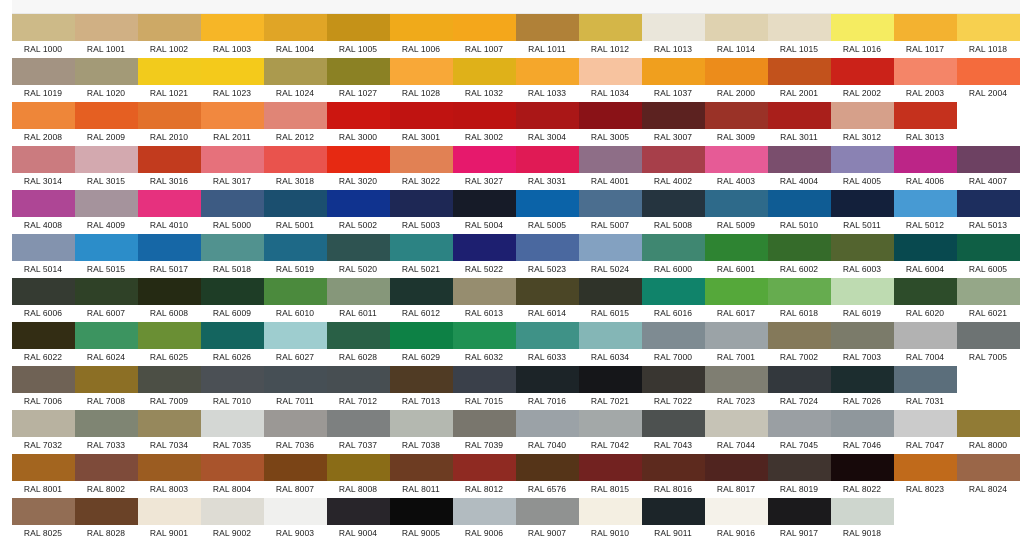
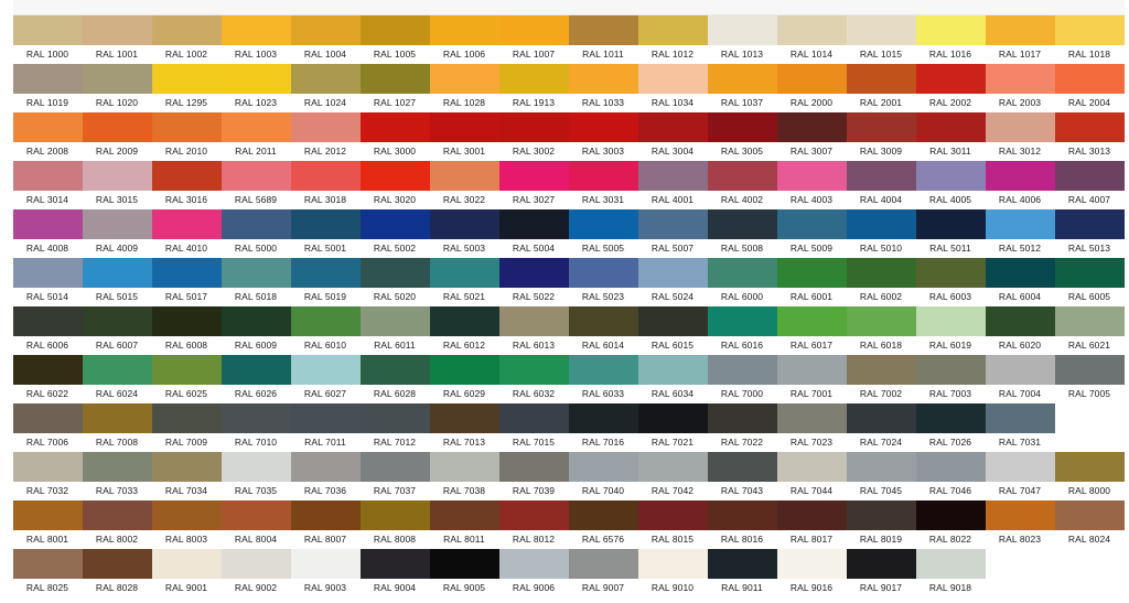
  RAL 1000
  RAL 1001
  RAL 1002
  RAL 1003
  RAL 1004
  RAL 1005
  RAL 1006
  RAL 1007
  RAL 1011
  RAL 1012
  RAL 1013
  RAL 1014
  RAL 1015
  RAL 1016
  RAL 1017
  RAL 1018
  RAL 1019
  RAL 1020
- RAL 1021
+ RAL 1295
  RAL 1023
  RAL 1024
  RAL 1027
  RAL 1028
- RAL 1032
+ RAL 1913
  RAL 1033
  RAL 1034
  RAL 1037
  RAL 2000
  RAL 2001
  RAL 2002
  RAL 2003
  RAL 2004
  RAL 2008
  RAL 2009
  RAL 2010
  RAL 2011
  RAL 2012
  RAL 3000
  RAL 3001
  RAL 3002
+ RAL 3003
  RAL 3004
  RAL 3005
  RAL 3007
  RAL 3009
  RAL 3011
  RAL 3012
  RAL 3013
  RAL 3014
  RAL 3015
  RAL 3016
- RAL 3017
+ RAL 5689
  RAL 3018
  RAL 3020
  RAL 3022
  RAL 3027
  RAL 3031
  RAL 4001
  RAL 4002
  RAL 4003
  RAL 4004
  RAL 4005
  RAL 4006
  RAL 4007
  RAL 4008
  RAL 4009
  RAL 4010
  RAL 5000
  RAL 5001
  RAL 5002
  RAL 5003
  RAL 5004
  RAL 5005
  RAL 5007
  RAL 5008
  RAL 5009
  RAL 5010
  RAL 5011
  RAL 5012
  RAL 5013
  RAL 5014
  RAL 5015
  RAL 5017
  RAL 5018
  RAL 5019
  RAL 5020
  RAL 5021
  RAL 5022
  RAL 5023
  RAL 5024
  RAL 6000
  RAL 6001
  RAL 6002
  RAL 6003
  RAL 6004
  RAL 6005
  RAL 6006
  RAL 6007
  RAL 6008
  RAL 6009
  RAL 6010
  RAL 6011
  RAL 6012
  RAL 6013
  RAL 6014
  RAL 6015
  RAL 6016
  RAL 6017
  RAL 6018
  RAL 6019
  RAL 6020
  RAL 6021
  RAL 6022
  RAL 6024
  RAL 6025
  RAL 6026
  RAL 6027
  RAL 6028
  RAL 6029
  RAL 6032
  RAL 6033
  RAL 6034
  RAL 7000
  RAL 7001
  RAL 7002
  RAL 7003
  RAL 7004
  RAL 7005
  RAL 7006
  RAL 7008
  RAL 7009
  RAL 7010
  RAL 7011
  RAL 7012
  RAL 7013
  RAL 7015
  RAL 7016
  RAL 7021
  RAL 7022
  RAL 7023
  RAL 7024
  RAL 7026
  RAL 7031
  RAL 7032
  RAL 7033
  RAL 7034
  RAL 7035
  RAL 7036
  RAL 7037
  RAL 7038
  RAL 7039
  RAL 7040
  RAL 7042
  RAL 7043
  RAL 7044
  RAL 7045
  RAL 7046
  RAL 7047
  RAL 8000
  RAL 8001
  RAL 8002
  RAL 8003
  RAL 8004
  RAL 8007
  RAL 8008
  RAL 8011
  RAL 8012
  RAL 6576
  RAL 8015
  RAL 8016
  RAL 8017
  RAL 8019
  RAL 8022
  RAL 8023
  RAL 8024
  RAL 8025
  RAL 8028
  RAL 9001
  RAL 9002
  RAL 9003
  RAL 9004
  RAL 9005
  RAL 9006
  RAL 9007
  RAL 9010
  RAL 9011
  RAL 9016
  RAL 9017
  RAL 9018
